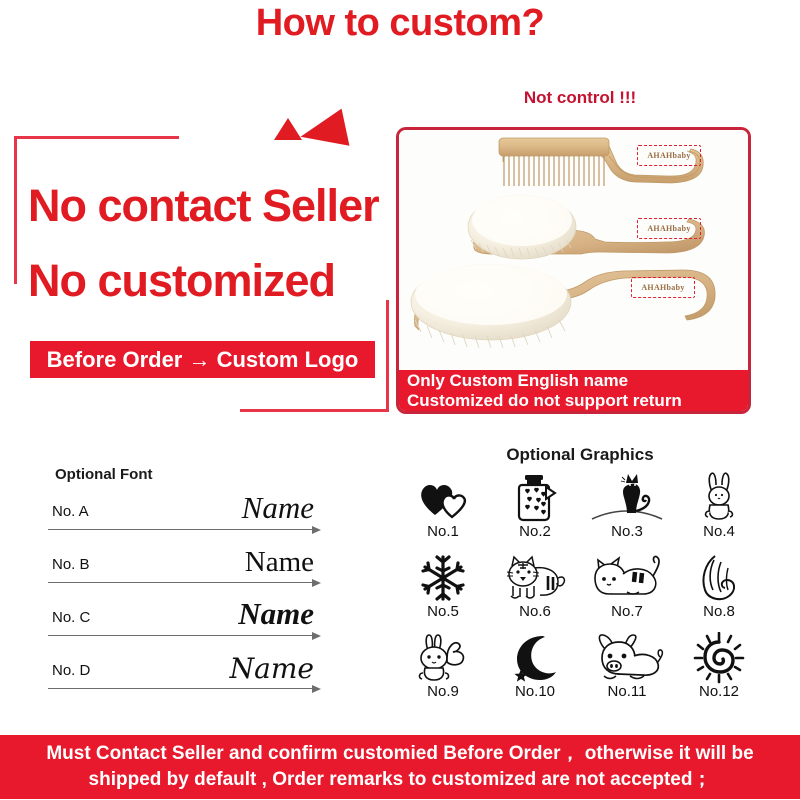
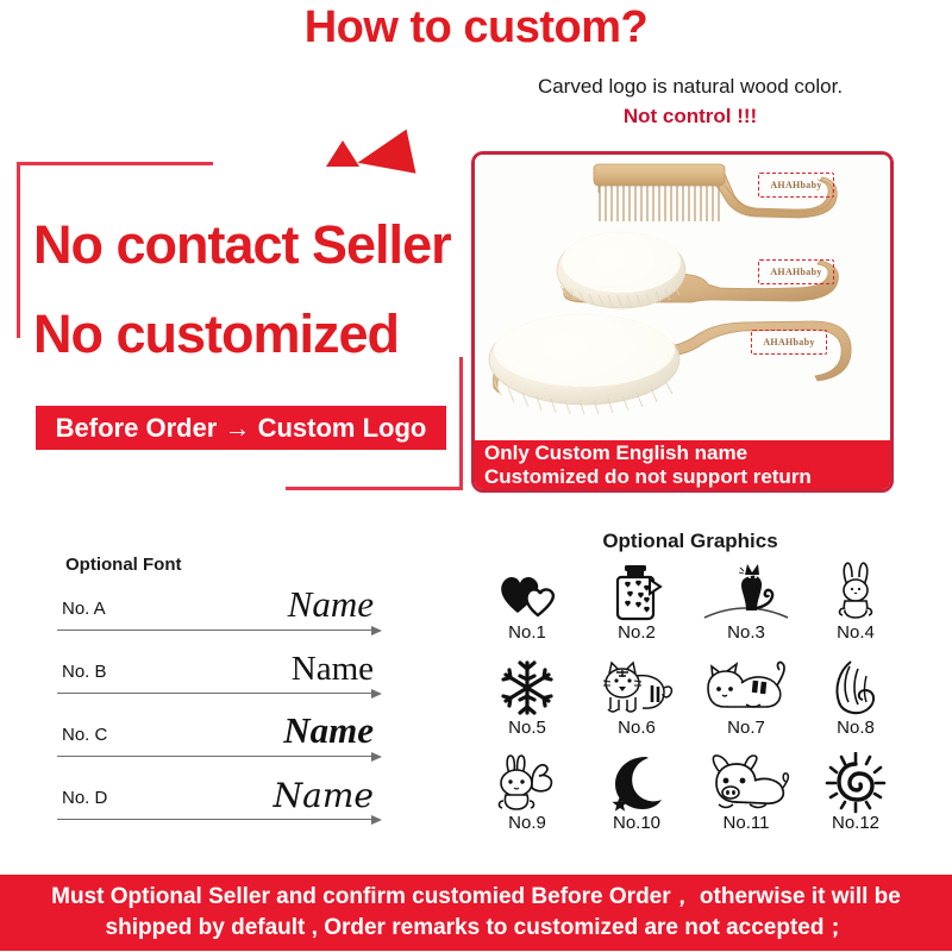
  How to custom?
+ Carved logo is natural wood color.
  Not control !!!
  No contact Seller
  No customized
  Before Order → Custom Logo
  AHAHbaby
  AHAHbaby
  AHAHbaby
  Only Custom English name
  Customized do not support return
  Optional Font
  No. A
  Name
  No. B
  Name
  No. C
  Name
  No. D
  Name
  Optional Graphics
  No.1
  No.2
  No.3
  No.4
  No.5
  No.6
  No.7
  No.8
  No.9
  No.10
  No.11
  No.12
- Must Contact Seller and confirm customied Before Order， otherwise it will be
+ Must Optional Seller and confirm customied Before Order， otherwise it will be
  shipped by default , Order remarks to customized are not accepted；
